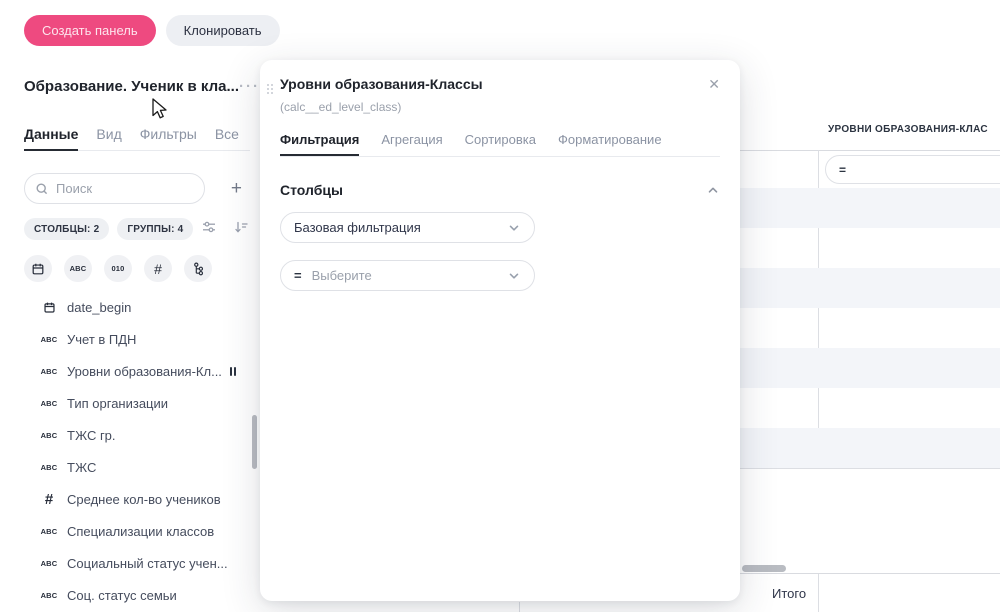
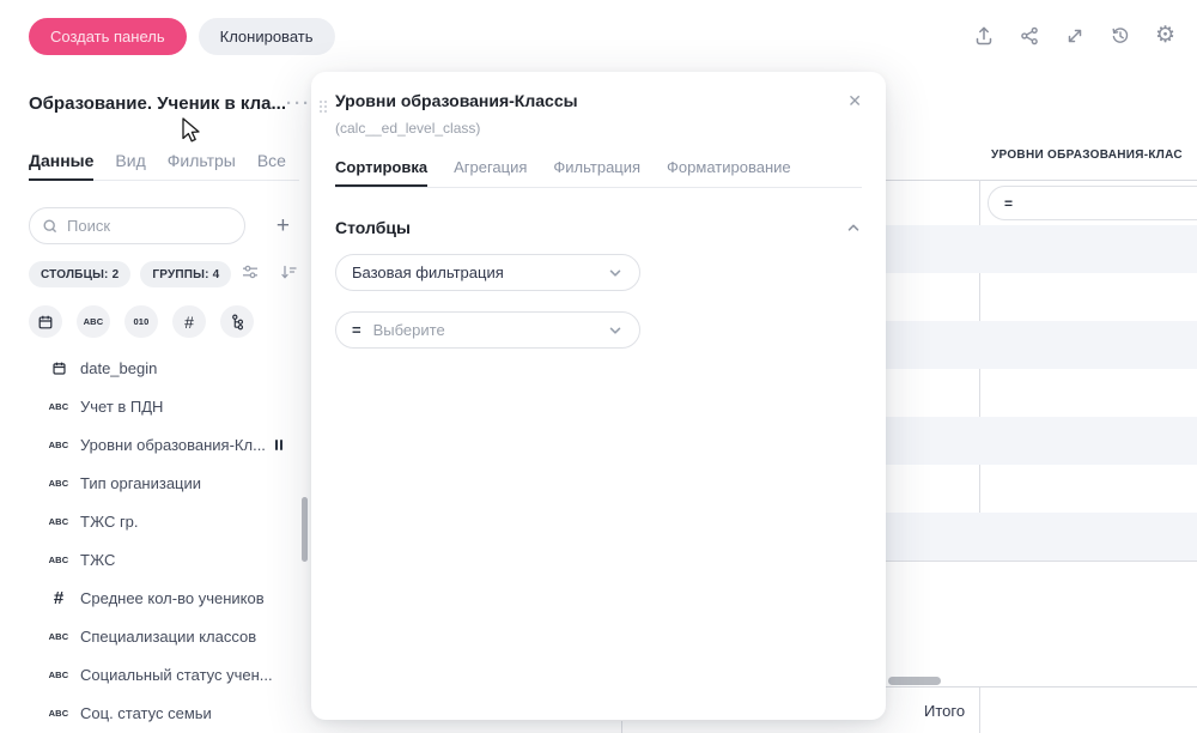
  Создать панель
  Клонировать
+ ⚙
  Образование. Ученик в кла...
  ···
  Данные
  Вид
  Фильтры
  Все
  Поиск
  +
  СТОЛБЦЫ: 2
  ГРУППЫ: 4
  ABC
  010
  #
  date_begin
  ABC
  Учет в ПДН
  ABC
  Уровни образования-Кл...
  ABC
  Тип организации
  ABC
  ТЖС гр.
  ABC
  ТЖС
  #
  Среднее кол-во учеников
  ABC
  Специализации классов
  ABC
  Социальный статус учен...
  ABC
  Соц. статус семьи
  УРОВНИ ОБРАЗОВАНИЯ-КЛАС
  =
  Итого
  Уровни образования-Классы
  (calc__ed_level_class)
  ✕
- Фильтрация
+ Сортировка
  Агрегация
- Сортировка
+ Фильтрация
  Форматирование
  Столбцы
  Базовая фильтрация
  =
  Выберите
